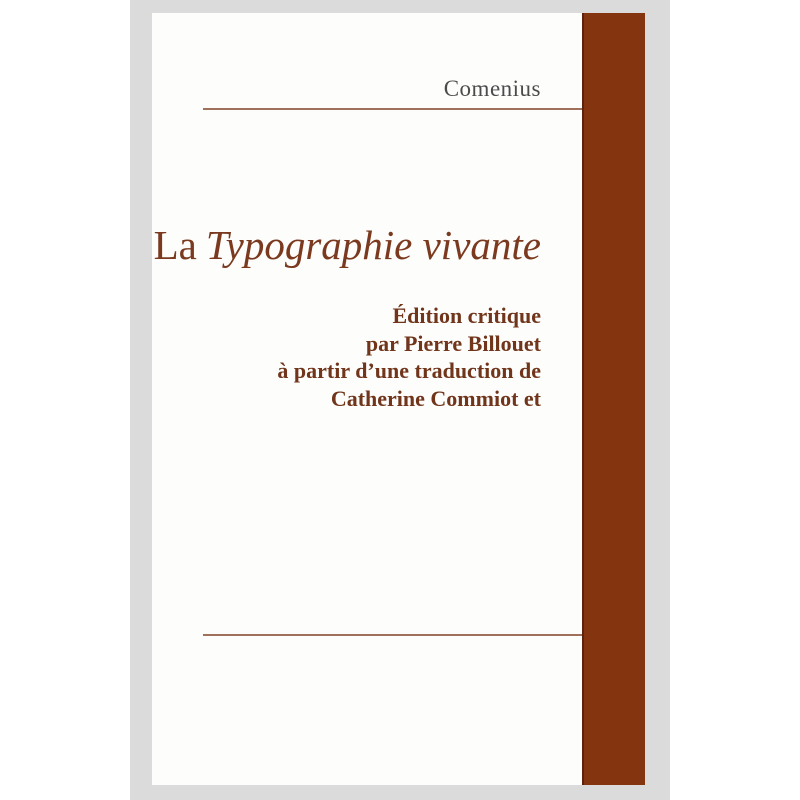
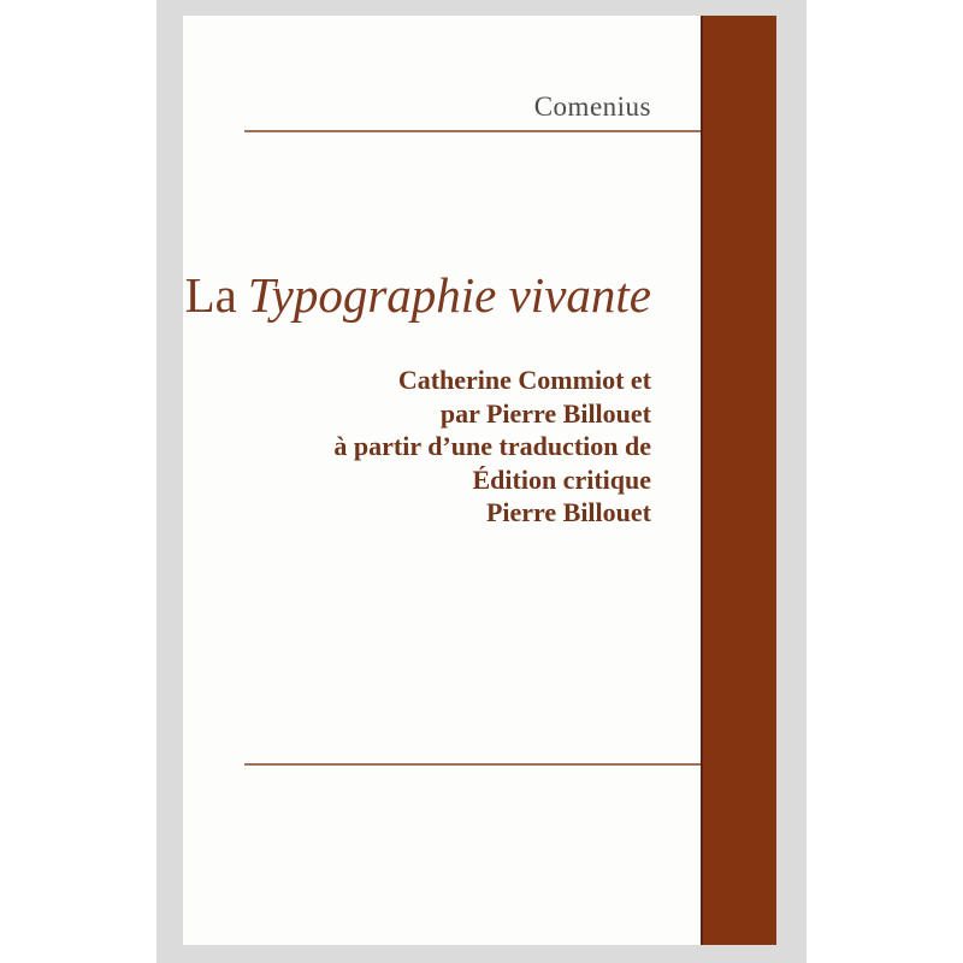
  Comenius
  La Typographie vivante
- Édition critique
+ Catherine Commiot et
  par Pierre Billouet
  à partir d’une traduction de
- Catherine Commiot et
+ Édition critique
+ Pierre Billouet
